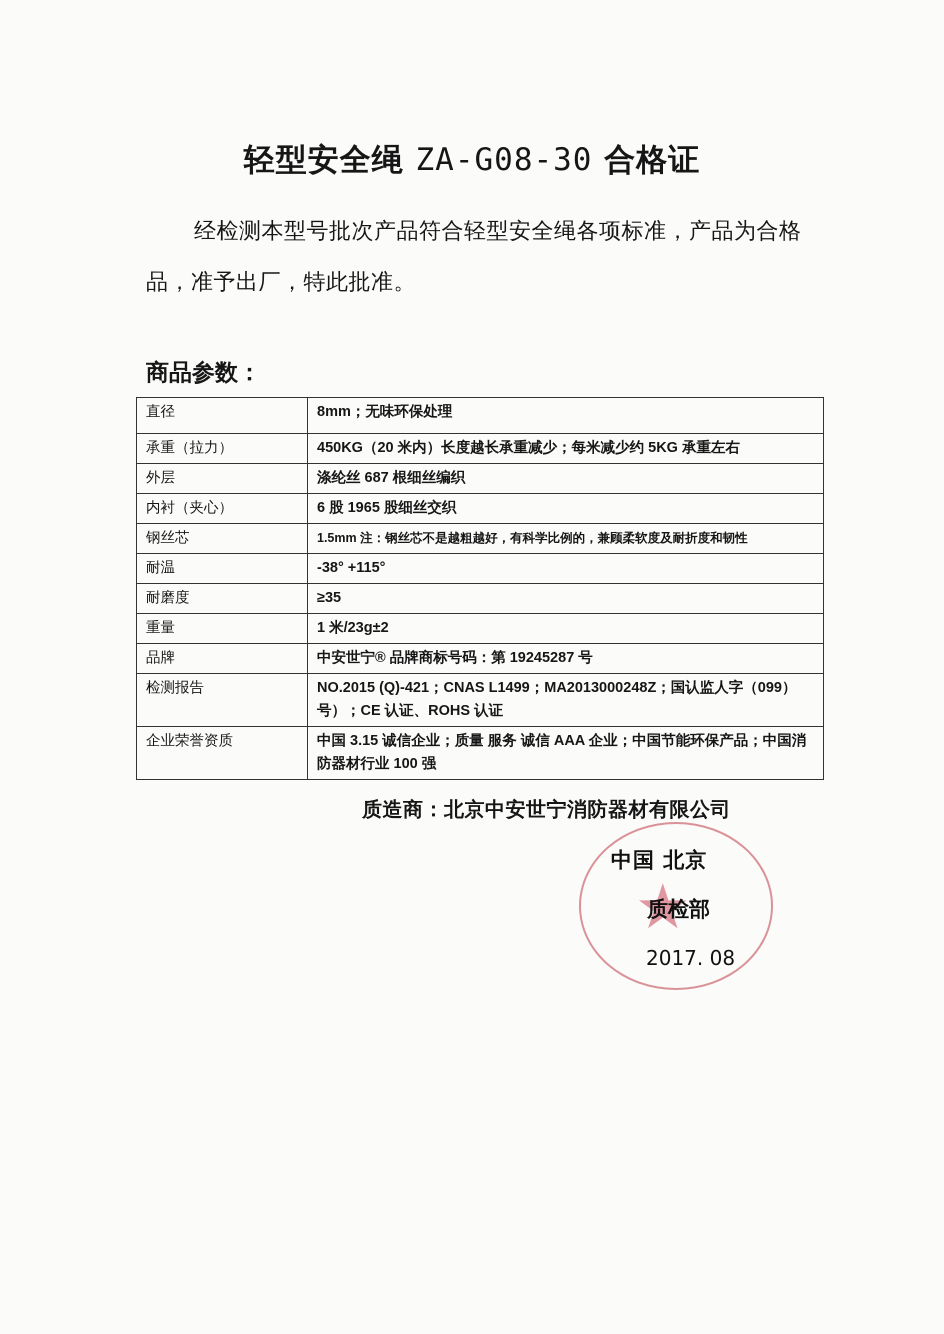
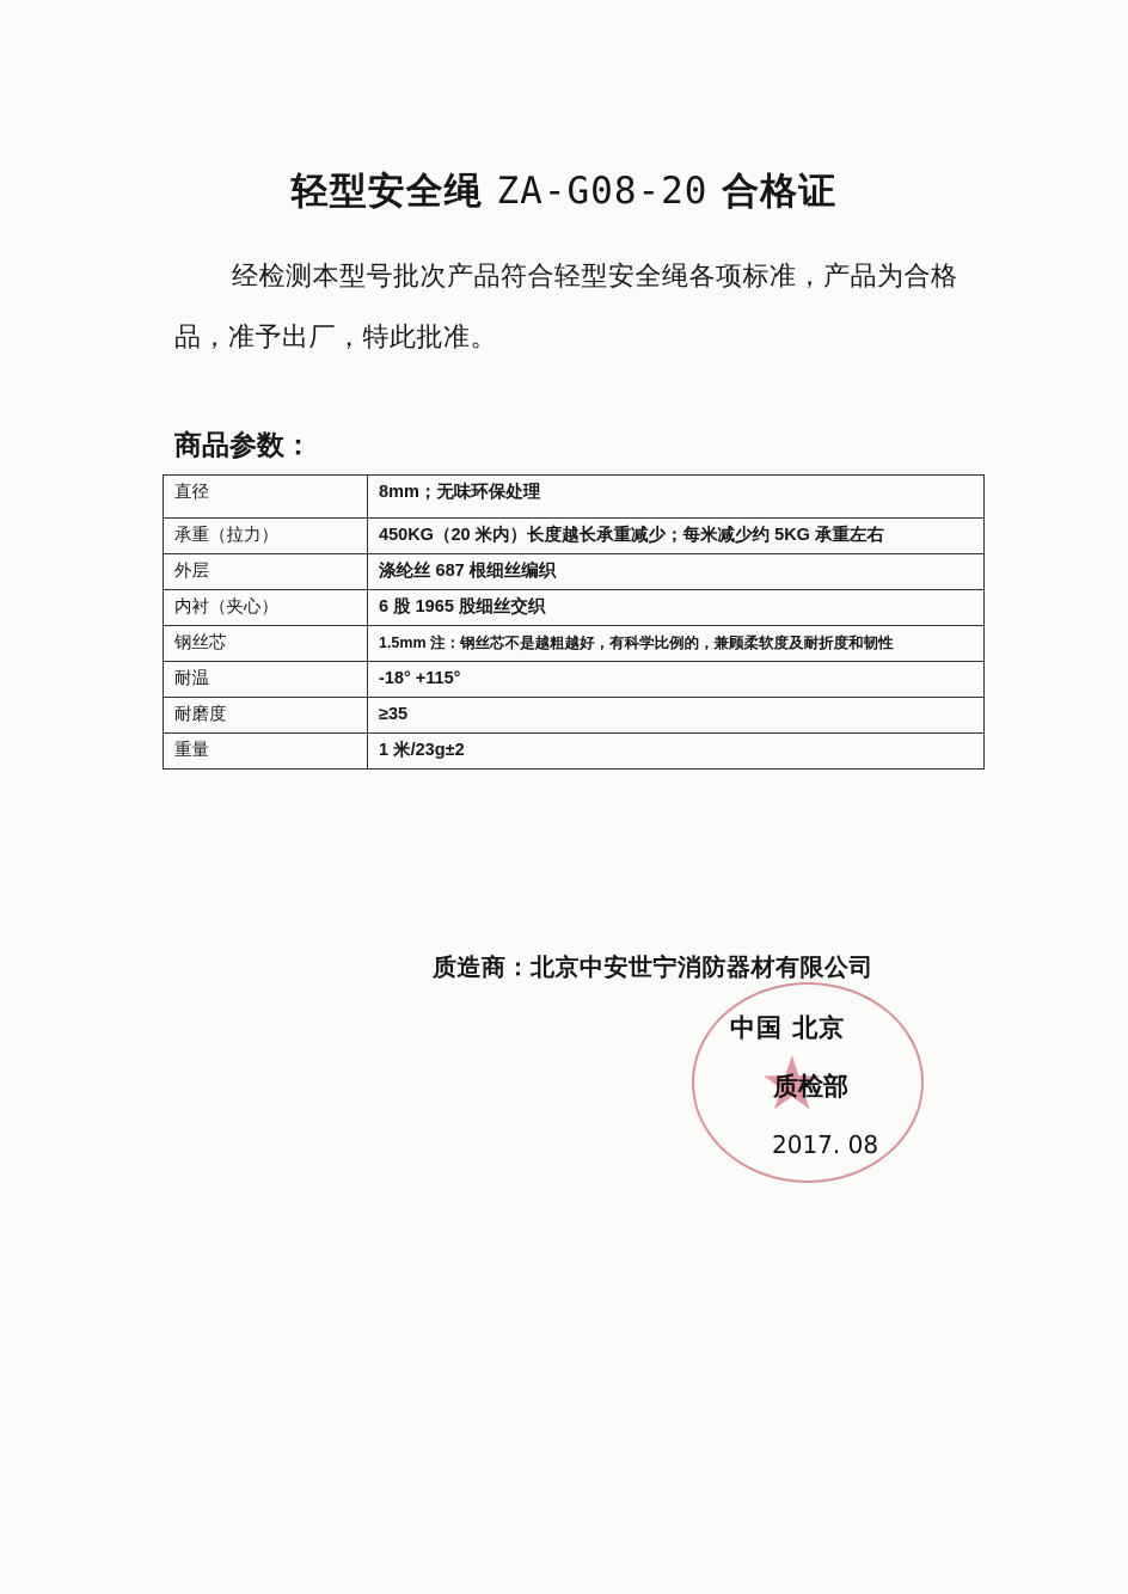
- 轻型安全绳 ZA-G08-30 合格证
+ 轻型安全绳 ZA-G08-20 合格证
  经检测本型号批次产品符合轻型安全绳各项标准，产品为合格品，准予出厂，特此批准。
  商品参数：
  直径	8mm；无味环保处理
  承重（拉力）	450KG（20 米内）长度越长承重减少；每米减少约 5KG 承重左右
  外层	涤纶丝 687 根细丝编织
  内衬（夹心）	6 股 1965 股细丝交织
  钢丝芯	1.5mm 注：钢丝芯不是越粗越好，有科学比例的，兼顾柔软度及耐折度和韧性
- 耐温	-38° +115°
+ 耐温	-18° +115°
  耐磨度	≥35
  重量	1 米/23g±2
- 品牌	中安世宁® 品牌商标号码：第 19245287 号
- 检测报告	NO.2015 (Q)-421；CNAS L1499；MA2013000248Z；国认监人字（099）号）；CE 认证、ROHS 认证
- 企业荣誉资质	中国 3.15 诚信企业；质量 服务 诚信 AAA 企业；中国节能环保产品；中国消防器材行业 100 强
  质造商：北京中安世宁消防器材有限公司
  ★
  中国 北京
  质检部
  2017. 08
